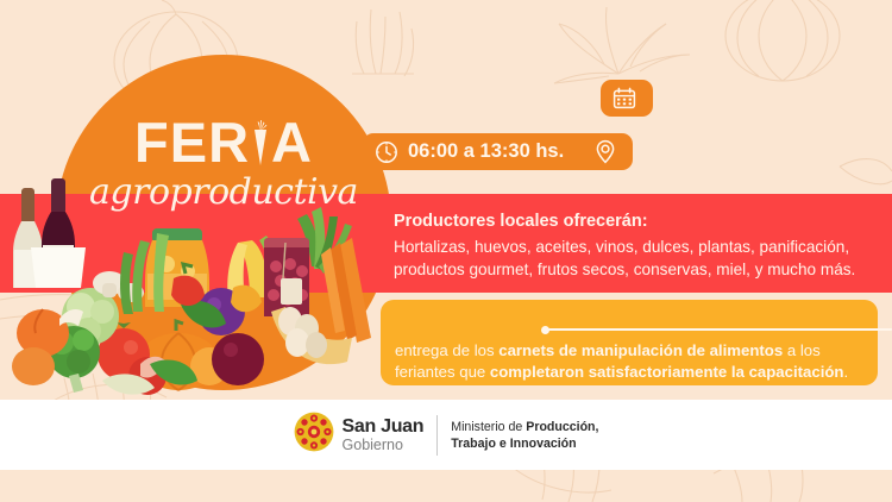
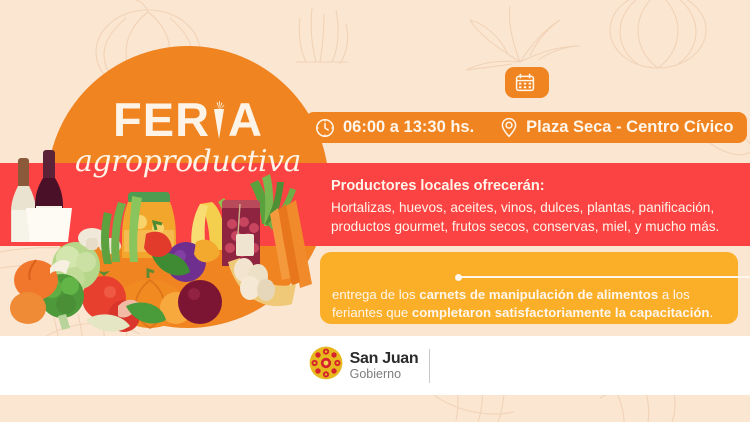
  FER A
  agroproductiva
  Productores locales ofrecerán:
  Hortalizas, huevos, aceites, vinos, dulces, plantas, panificación,
  productos gourmet, frutos secos, conservas, miel, y mucho más.
  06:00 a 13:30 hs.
+ Plaza Seca - Centro Cívico
  entrega de los carnets de manipulación de alimentos a los feriantes que completaron satisfactoriamente la capacitación.
  San Juan
  Gobierno
- Ministerio de Producción,
- Trabajo e Innovación
